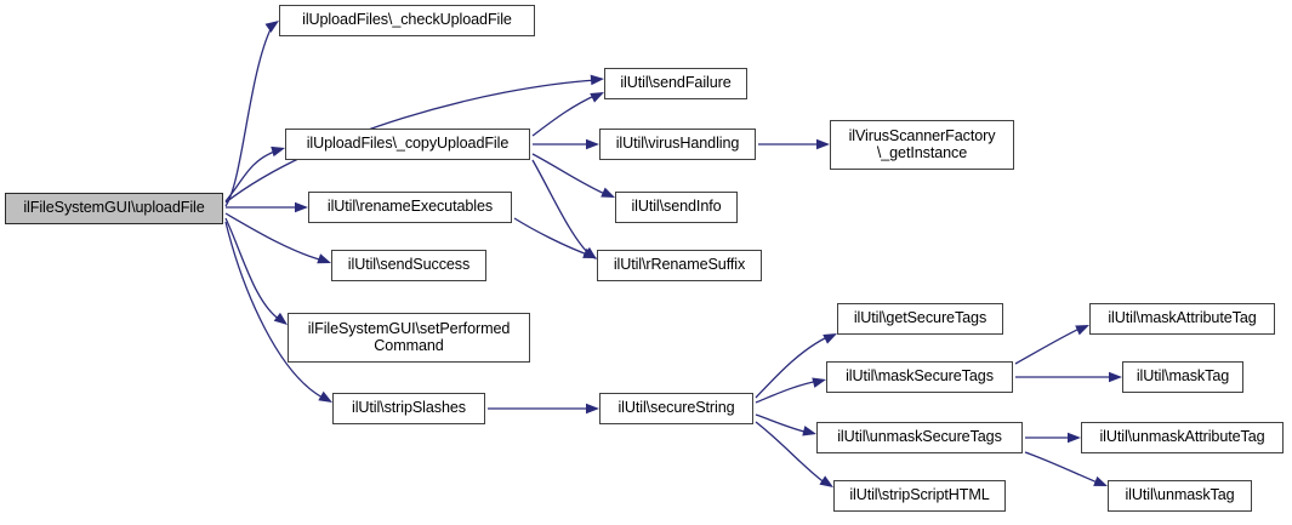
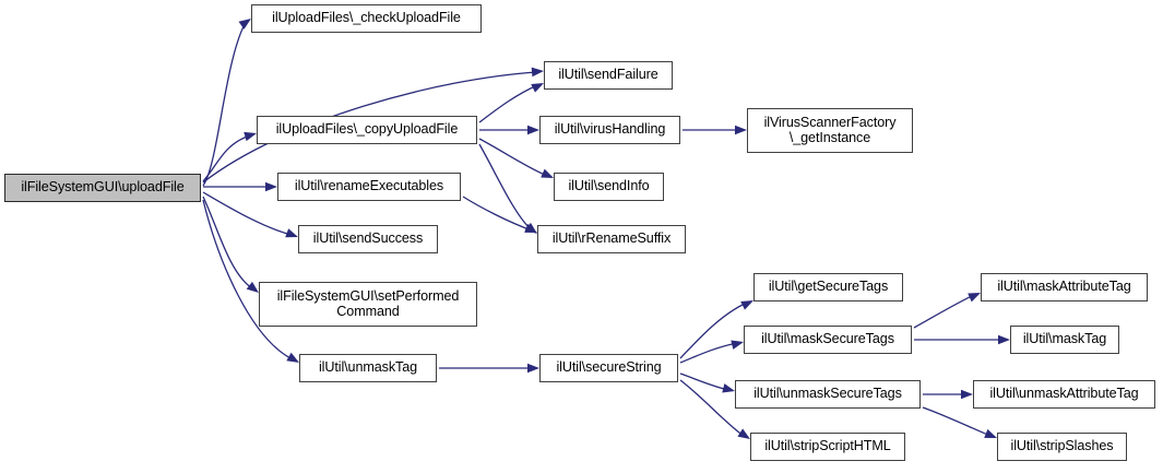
  ilFileSystemGUI\uploadFile
  ilUploadFiles\_checkUploadFile
  ilUtil\sendFailure
  ilUploadFiles\_copyUploadFile
  ilUtil\virusHandling
  ilVirusScannerFactory
  \_getInstance
  ilUtil\renameExecutables
  ilUtil\sendInfo
  ilUtil\sendSuccess
  ilUtil\rRenameSuffix
  ilFileSystemGUI\setPerformed
  Command
  ilUtil\getSecureTags
  ilUtil\maskAttributeTag
  ilUtil\maskSecureTags
  ilUtil\maskTag
- ilUtil\stripSlashes
+ ilUtil\unmaskTag
  ilUtil\secureString
  ilUtil\unmaskSecureTags
  ilUtil\unmaskAttributeTag
  ilUtil\stripScriptHTML
- ilUtil\unmaskTag
+ ilUtil\stripSlashes
